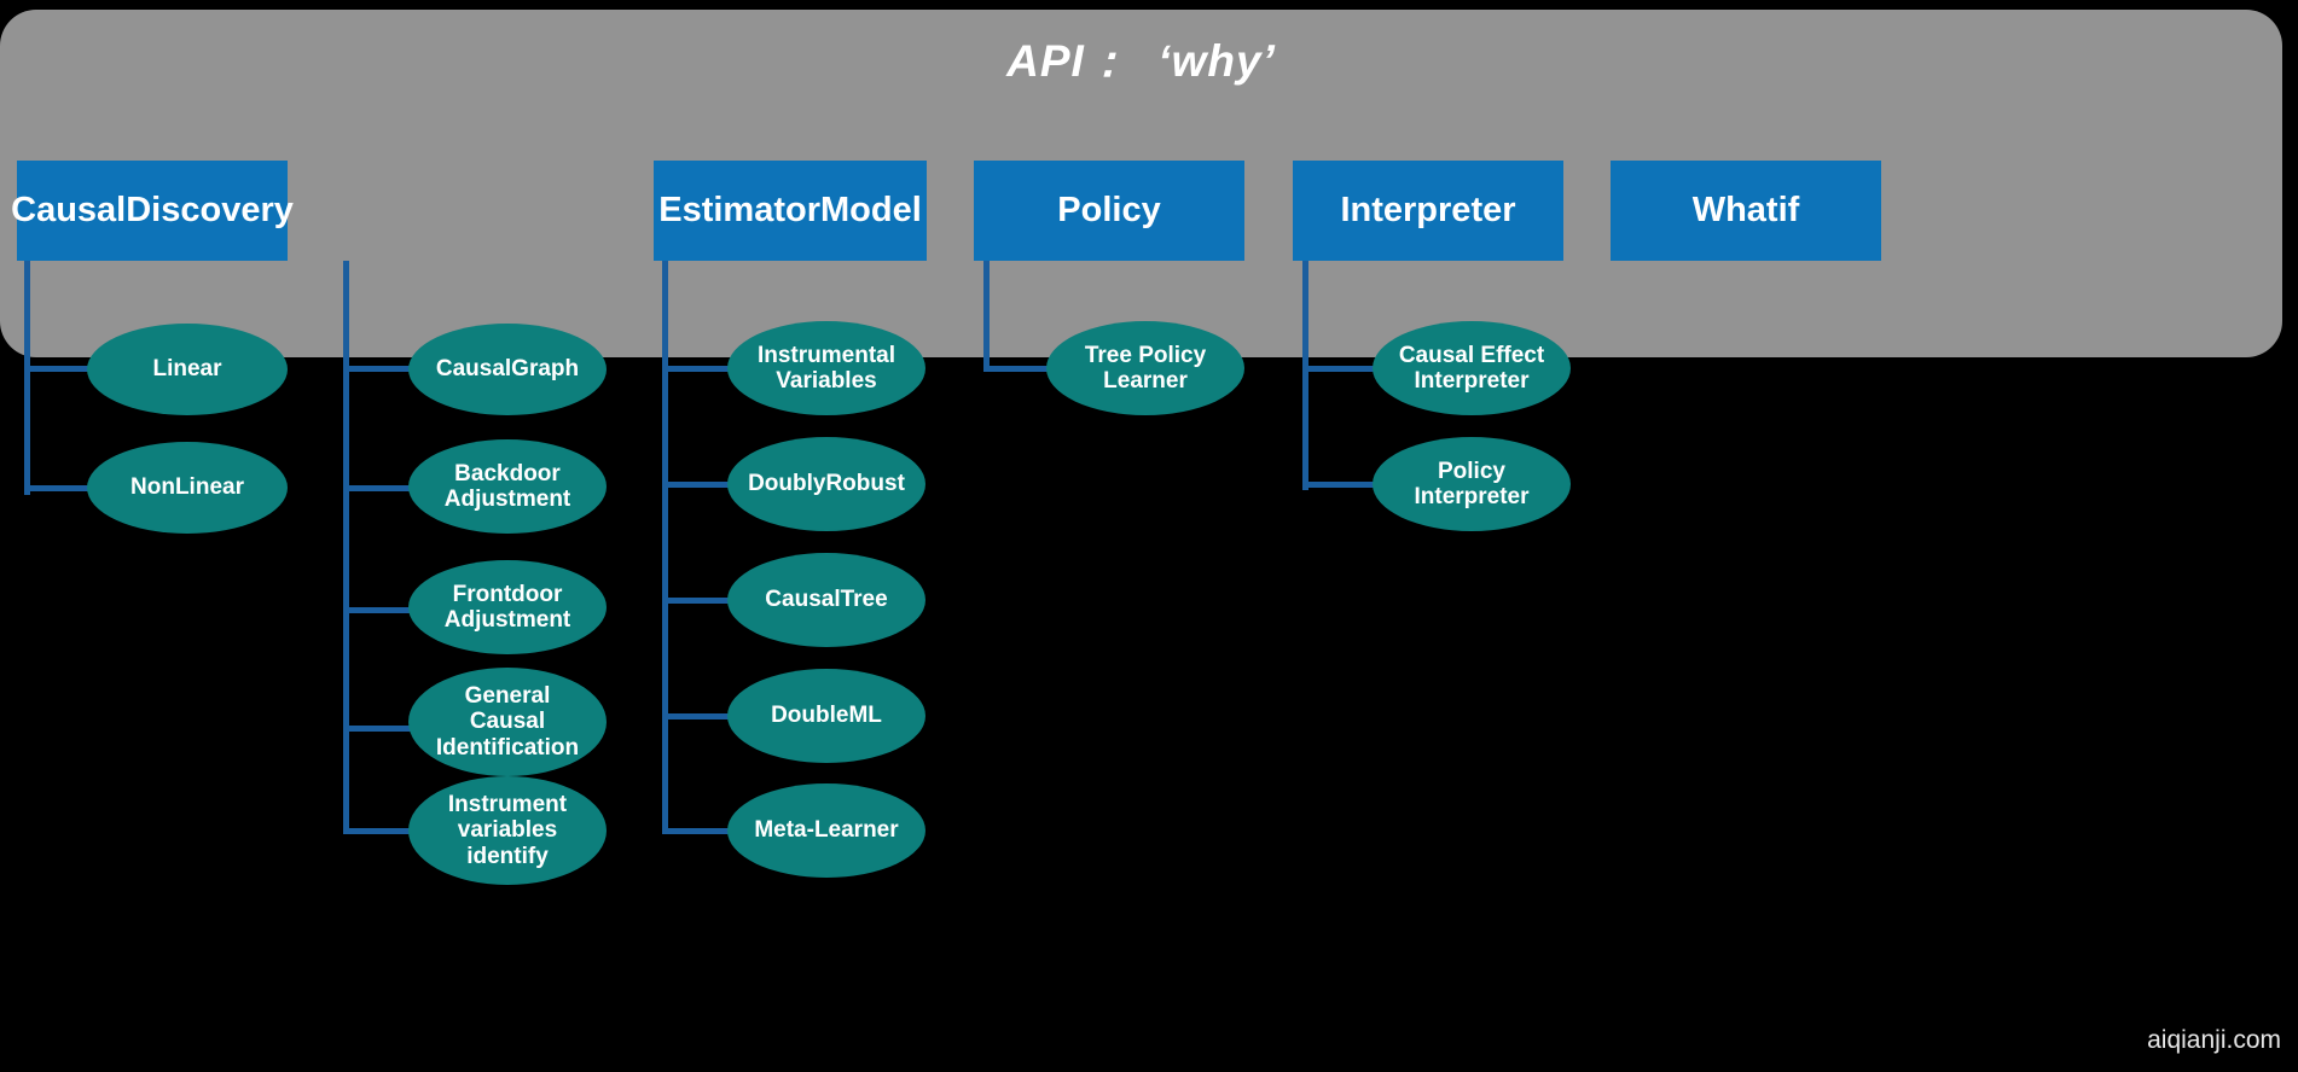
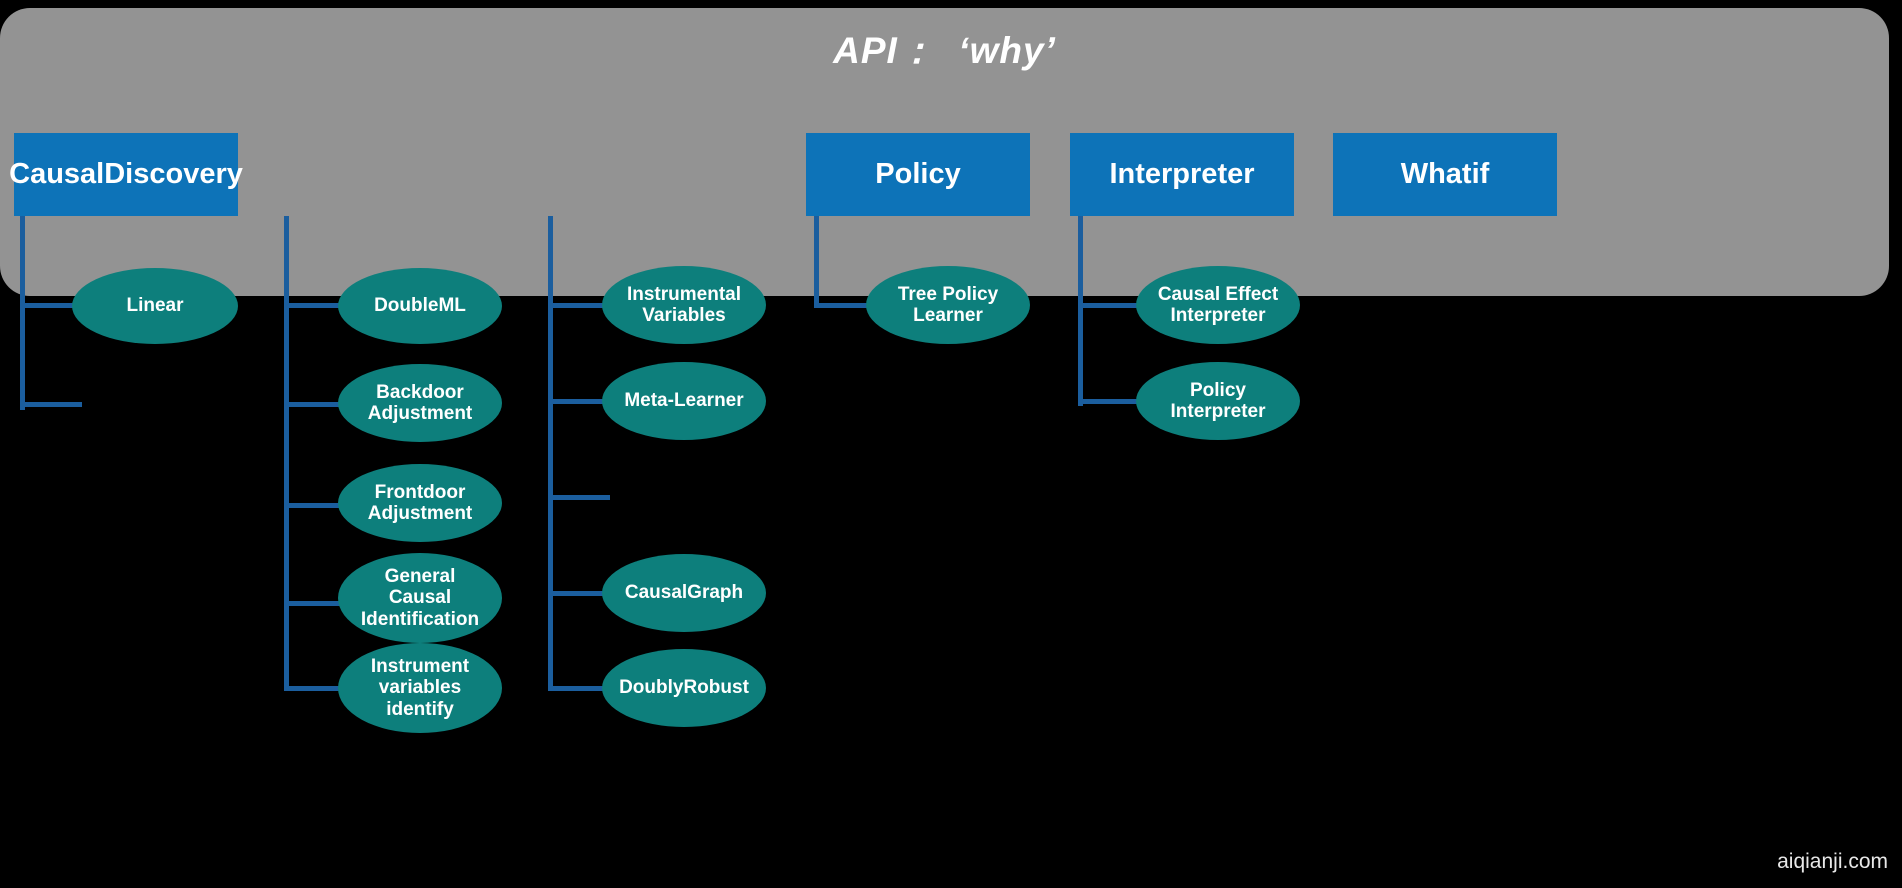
  API： ‘why’
  CausalDiscovery
  Linear
- NonLinear
- CausalGraph
+ DoubleML
  Backdoor
  Adjustment
  Frontdoor
  Adjustment
  General
  Causal
  Identification
  Instrument
  variables
  identify
- EstimatorModel
  Instrumental
  Variables
- DoublyRobust
+ Meta-Learner
- CausalTree
- DoubleML
+ CausalGraph
- Meta-Learner
+ DoublyRobust
  Policy
  Tree Policy
  Learner
  Interpreter
  Causal Effect
  Interpreter
  Policy
  Interpreter
  Whatif
  aiqianji.com
